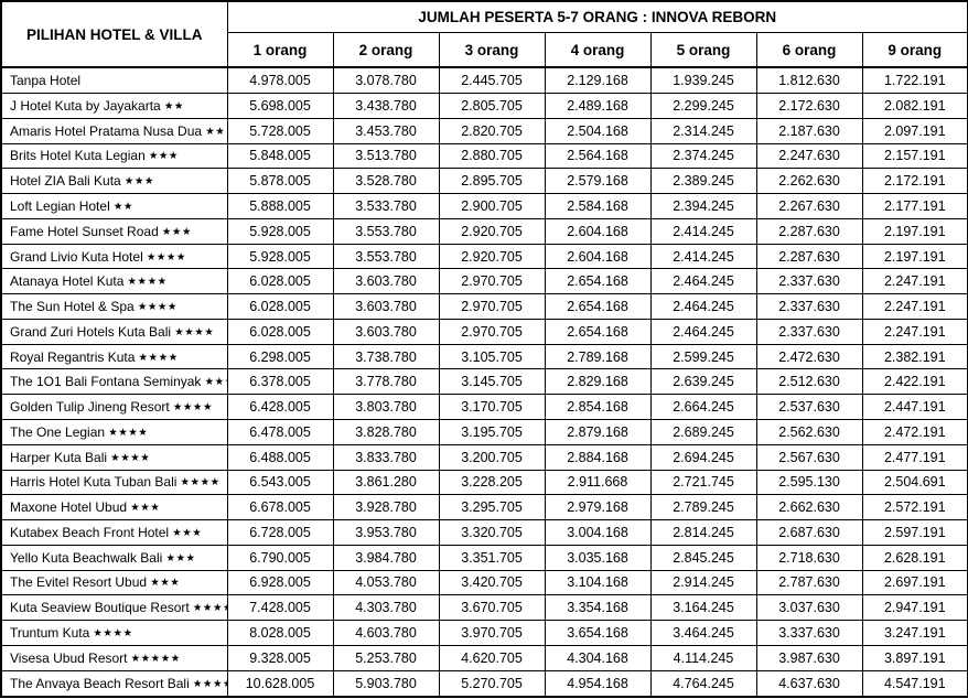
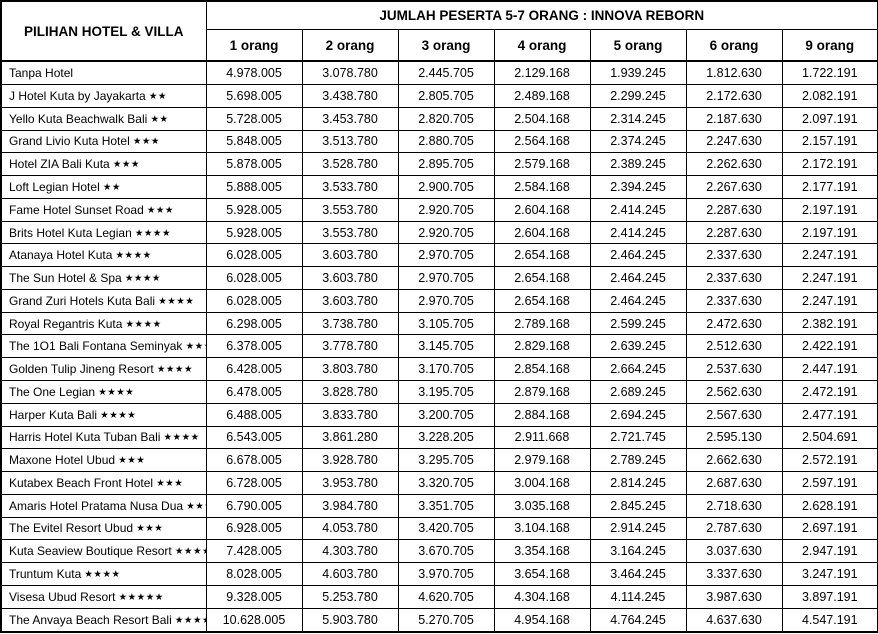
  PILIHAN HOTEL & VILLA	JUMLAH PESERTA 5-7 ORANG : INNOVA REBORN
  1 orang	2 orang	3 orang	4 orang	5 orang	6 orang	9 orang
  Tanpa Hotel	4.978.005	3.078.780	2.445.705	2.129.168	1.939.245	1.812.630	1.722.191
  J Hotel Kuta by Jayakarta ★★	5.698.005	3.438.780	2.805.705	2.489.168	2.299.245	2.172.630	2.082.191
- Amaris Hotel Pratama Nusa Dua ★★	5.728.005	3.453.780	2.820.705	2.504.168	2.314.245	2.187.630	2.097.191
+ Yello Kuta Beachwalk Bali ★★	5.728.005	3.453.780	2.820.705	2.504.168	2.314.245	2.187.630	2.097.191
- Brits Hotel Kuta Legian ★★★	5.848.005	3.513.780	2.880.705	2.564.168	2.374.245	2.247.630	2.157.191
+ Grand Livio Kuta Hotel ★★★	5.848.005	3.513.780	2.880.705	2.564.168	2.374.245	2.247.630	2.157.191
  Hotel ZIA Bali Kuta ★★★	5.878.005	3.528.780	2.895.705	2.579.168	2.389.245	2.262.630	2.172.191
  Loft Legian Hotel ★★	5.888.005	3.533.780	2.900.705	2.584.168	2.394.245	2.267.630	2.177.191
  Fame Hotel Sunset Road ★★★	5.928.005	3.553.780	2.920.705	2.604.168	2.414.245	2.287.630	2.197.191
- Grand Livio Kuta Hotel ★★★★	5.928.005	3.553.780	2.920.705	2.604.168	2.414.245	2.287.630	2.197.191
+ Brits Hotel Kuta Legian ★★★★	5.928.005	3.553.780	2.920.705	2.604.168	2.414.245	2.287.630	2.197.191
  Atanaya Hotel Kuta ★★★★	6.028.005	3.603.780	2.970.705	2.654.168	2.464.245	2.337.630	2.247.191
  The Sun Hotel & Spa ★★★★	6.028.005	3.603.780	2.970.705	2.654.168	2.464.245	2.337.630	2.247.191
  Grand Zuri Hotels Kuta Bali ★★★★	6.028.005	3.603.780	2.970.705	2.654.168	2.464.245	2.337.630	2.247.191
  Royal Regantris Kuta ★★★★	6.298.005	3.738.780	3.105.705	2.789.168	2.599.245	2.472.630	2.382.191
  The 1O1 Bali Fontana Seminyak ★★	6.378.005	3.778.780	3.145.705	2.829.168	2.639.245	2.512.630	2.422.191
  Golden Tulip Jineng Resort ★★★★	6.428.005	3.803.780	3.170.705	2.854.168	2.664.245	2.537.630	2.447.191
  The One Legian ★★★★	6.478.005	3.828.780	3.195.705	2.879.168	2.689.245	2.562.630	2.472.191
  Harper Kuta Bali ★★★★	6.488.005	3.833.780	3.200.705	2.884.168	2.694.245	2.567.630	2.477.191
  Harris Hotel Kuta Tuban Bali ★★★★	6.543.005	3.861.280	3.228.205	2.911.668	2.721.745	2.595.130	2.504.691
  Maxone Hotel Ubud ★★★	6.678.005	3.928.780	3.295.705	2.979.168	2.789.245	2.662.630	2.572.191
  Kutabex Beach Front Hotel ★★★	6.728.005	3.953.780	3.320.705	3.004.168	2.814.245	2.687.630	2.597.191
- Yello Kuta Beachwalk Bali ★★★	6.790.005	3.984.780	3.351.705	3.035.168	2.845.245	2.718.630	2.628.191
+ Amaris Hotel Pratama Nusa Dua ★★	6.790.005	3.984.780	3.351.705	3.035.168	2.845.245	2.718.630	2.628.191
  The Evitel Resort Ubud ★★★	6.928.005	4.053.780	3.420.705	3.104.168	2.914.245	2.787.630	2.697.191
  Kuta Seaview Boutique Resort ★★★	7.428.005	4.303.780	3.670.705	3.354.168	3.164.245	3.037.630	2.947.191
  Truntum Kuta ★★★★	8.028.005	4.603.780	3.970.705	3.654.168	3.464.245	3.337.630	3.247.191
  Visesa Ubud Resort ★★★★★	9.328.005	5.253.780	4.620.705	4.304.168	4.114.245	3.987.630	3.897.191
  The Anvaya Beach Resort Bali ★★★	10.628.005	5.903.780	5.270.705	4.954.168	4.764.245	4.637.630	4.547.191
